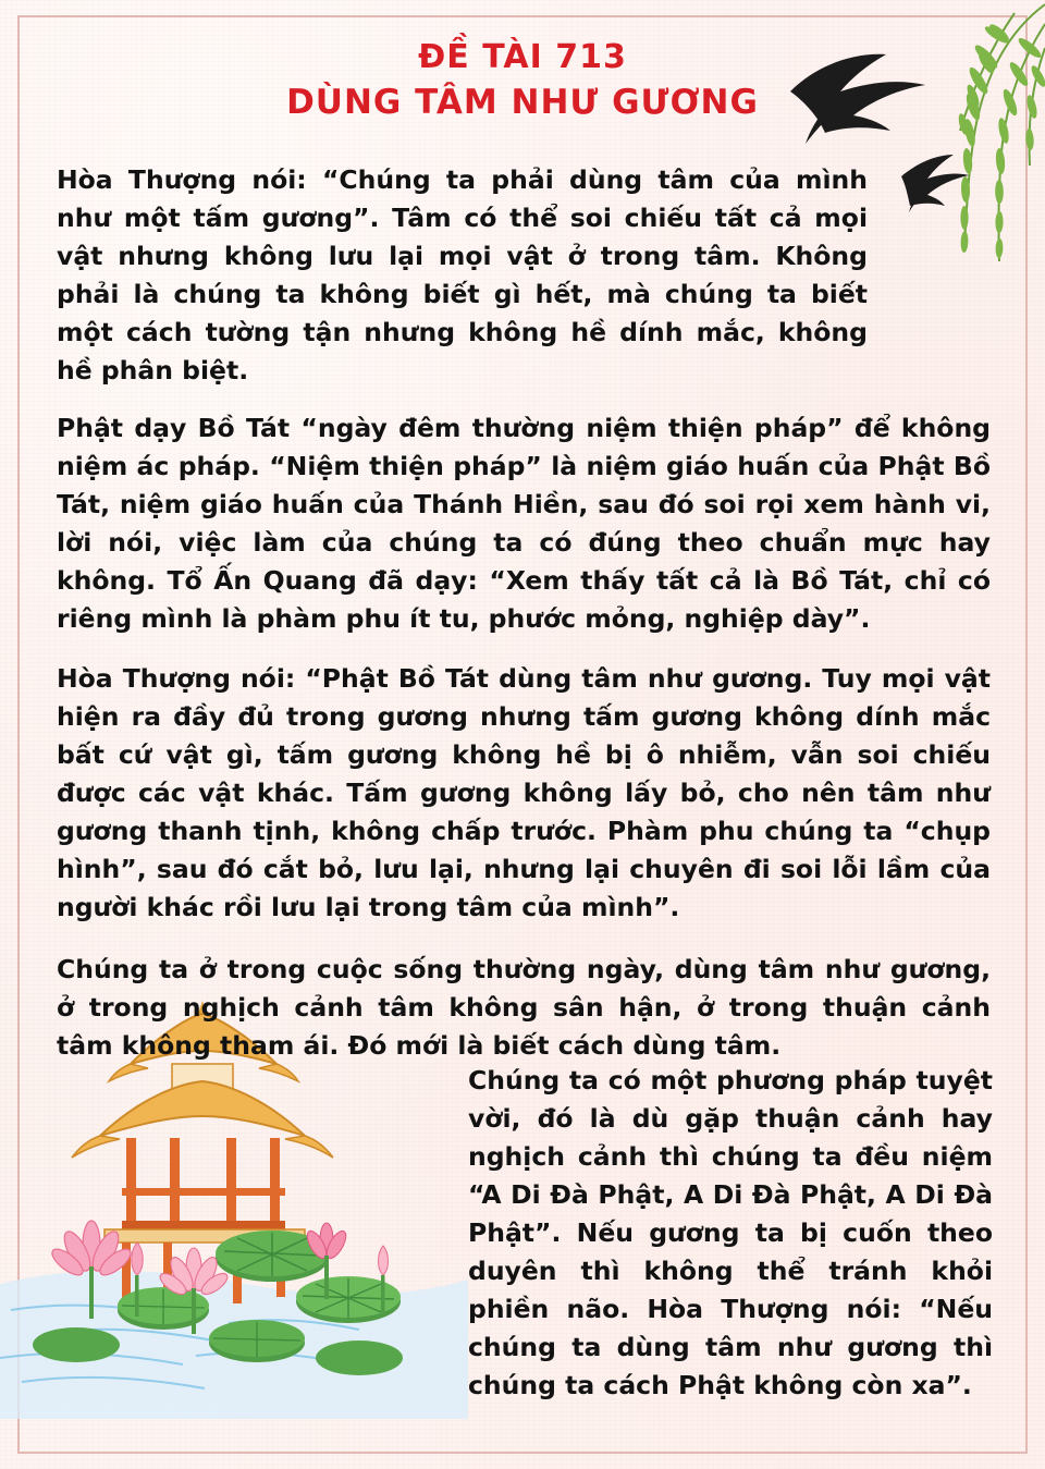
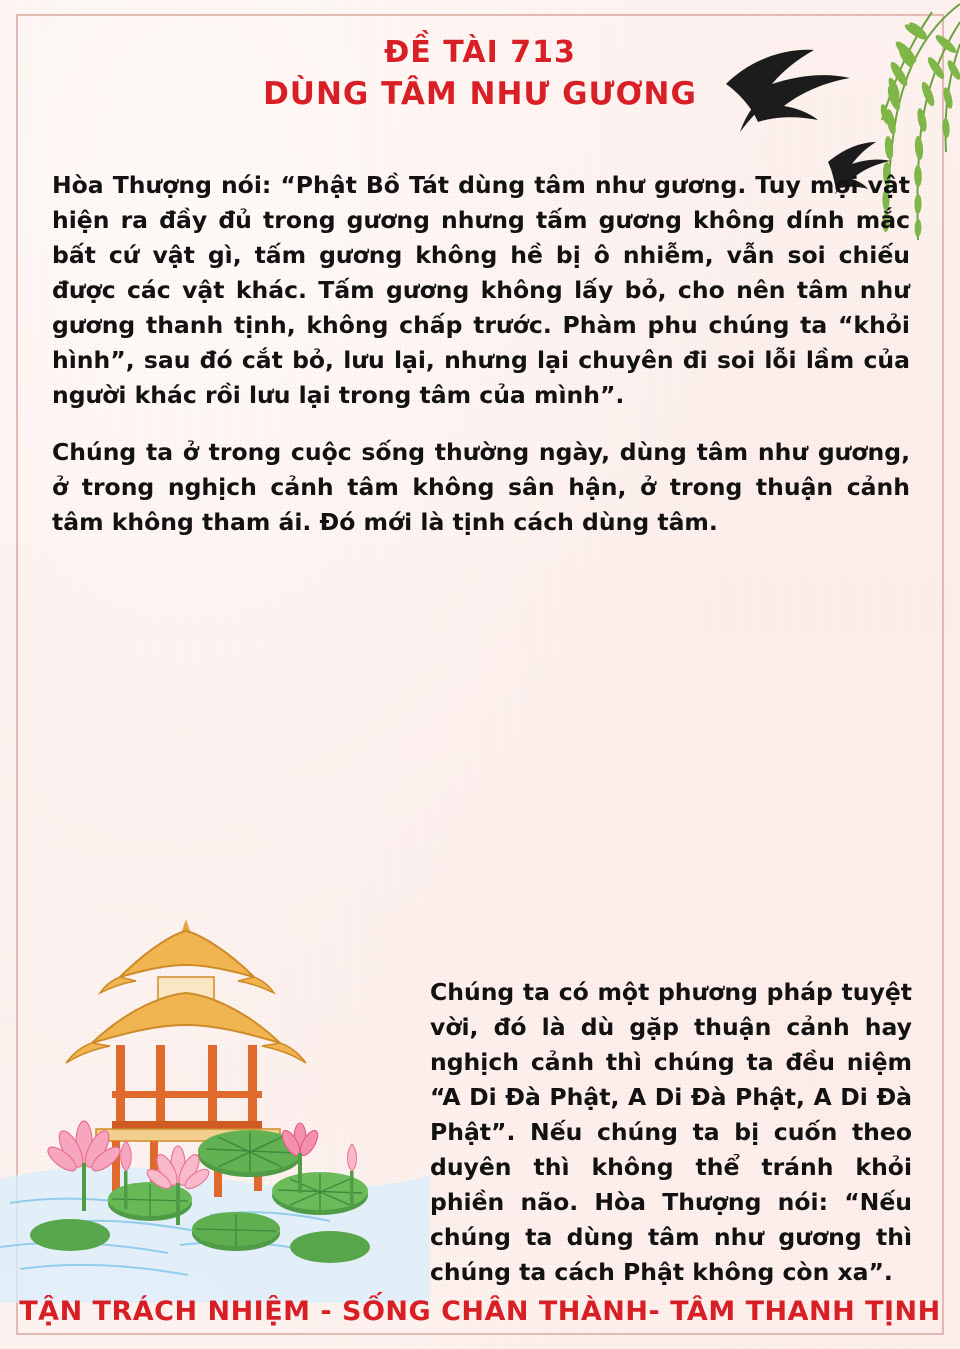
  ĐỀ TÀI 713
  DÙNG TÂM NHƯ GƯƠNG
- Hòa Thượng nói: “Chúng ta phải dùng tâm của mình như một tấm gương”. Tâm có thể soi chiếu tất cả mọi vật nhưng không lưu lại mọi vật ở trong tâm. Không phải là chúng ta không biết gì hết, mà chúng ta biết một cách tường tận nhưng không hề dính mắc, không hề phân biệt.
- Phật dạy Bồ Tát “ngày đêm thường niệm thiện pháp” để không niệm ác pháp. “Niệm thiện pháp” là niệm giáo huấn của Phật Bồ Tát, niệm giáo huấn của Thánh Hiền, sau đó soi rọi xem hành vi, lời nói, việc làm của chúng ta có đúng theo chuẩn mực hay không. Tổ Ấn Quang đã dạy: “Xem thấy tất cả là Bồ Tát, chỉ có riêng mình là phàm phu ít tu, phước mỏng, nghiệp dày”.
- Hòa Thượng nói: “Phật Bồ Tát dùng tâm như gương. Tuy mọi vật hiện ra đầy đủ trong gương nhưng tấm gương không dính mắc bất cứ vật gì, tấm gương không hề bị ô nhiễm, vẫn soi chiếu được các vật khác. Tấm gương không lấy bỏ, cho nên tâm như gương thanh tịnh, không chấp trước. Phàm phu chúng ta “chụp hình”, sau đó cắt bỏ, lưu lại, nhưng lại chuyên đi soi lỗi lầm của người khác rồi lưu lại trong tâm của mình”.
+ Hòa Thượng nói: “Phật Bồ Tát dùng tâm như gương. Tuy mọi vật hiện ra đầy đủ trong gương nhưng tấm gương không dính mắc bất cứ vật gì, tấm gương không hề bị ô nhiễm, vẫn soi chiếu được các vật khác. Tấm gương không lấy bỏ, cho nên tâm như gương thanh tịnh, không chấp trước. Phàm phu chúng ta “khỏi hình”, sau đó cắt bỏ, lưu lại, nhưng lại chuyên đi soi lỗi lầm của người khác rồi lưu lại trong tâm của mình”.
- Chúng ta ở trong cuộc sống thường ngày, dùng tâm như gương, ở trong nghịch cảnh tâm không sân hận, ở trong thuận cảnh tâm không tham ái. Đó mới là biết cách dùng tâm.
+ Chúng ta ở trong cuộc sống thường ngày, dùng tâm như gương, ở trong nghịch cảnh tâm không sân hận, ở trong thuận cảnh tâm không tham ái. Đó mới là tịnh cách dùng tâm.
- Chúng ta có một phương pháp tuyệt vời, đó là dù gặp thuận cảnh hay nghịch cảnh thì chúng ta đều niệm “A Di Đà Phật, A Di Đà Phật, A Di Đà Phật”. Nếu gương ta bị cuốn theo duyên thì không thể tránh khỏi phiền não. Hòa Thượng nói: “Nếu chúng ta dùng tâm như gương thì chúng ta cách Phật không còn xa”.
+ Chúng ta có một phương pháp tuyệt vời, đó là dù gặp thuận cảnh hay nghịch cảnh thì chúng ta đều niệm “A Di Đà Phật, A Di Đà Phật, A Di Đà Phật”. Nếu chúng ta bị cuốn theo duyên thì không thể tránh khỏi phiền não. Hòa Thượng nói: “Nếu chúng ta dùng tâm như gương thì chúng ta cách Phật không còn xa”.
+ TẬN TRÁCH NHIỆM - SỐNG CHÂN THÀNH- TÂM THANH TỊNH
